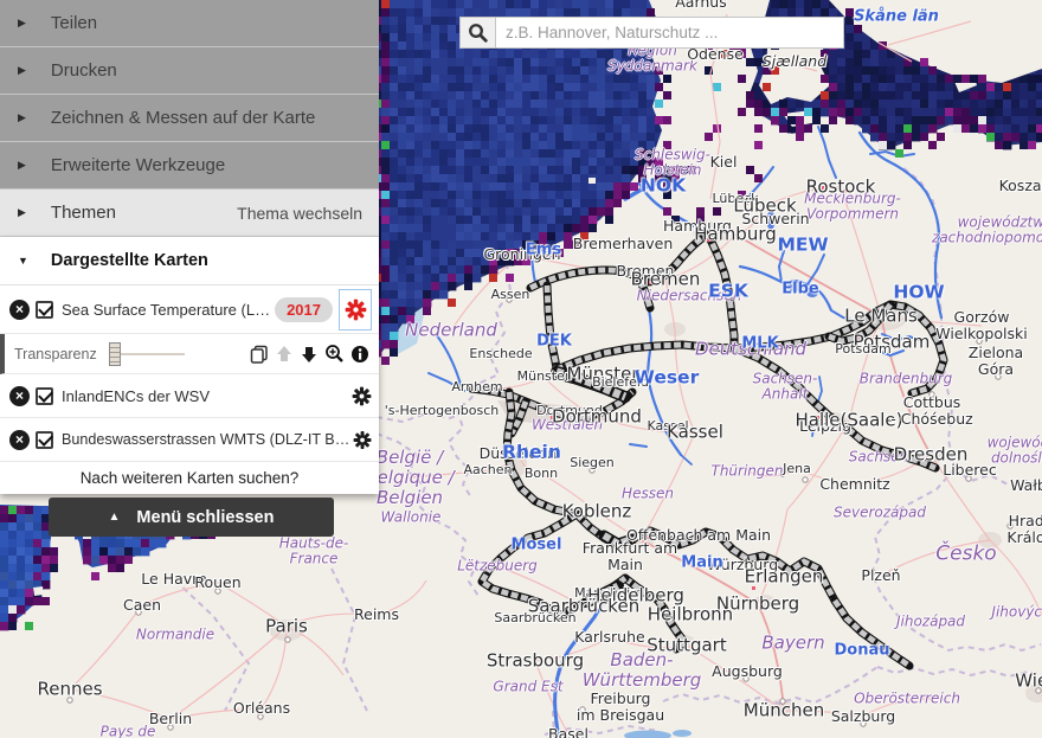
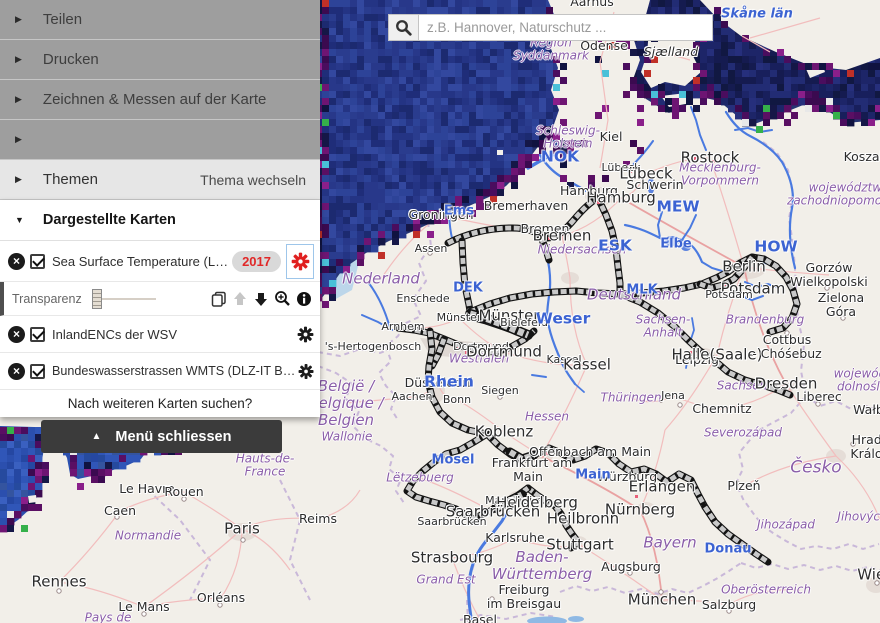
  Region
  Syddanmark
  Schleswig-
  Holstein
  Mecklenburg-
  Vorpommern
  województw
  zachodniopomo
  Niedersachsen
  Nederland
  Deutschland
  Brandenburg
  Sachsen-
  Anhalt
  Westfalen
  Sachsen
  Thüringen
  Hessen
  België /
  elgique /
  Belgien
  Wallonie
  Hauts-de-
  France
  Lëtzebuerg
  Severozápad
  Česko
  Jihozápad
  Jihovýc
  Bayern
  Baden-
  Württemberg
  Grand Est
  Normandie
  Oberösterreich
  Pays de
  Aarhus
  Odense
  Sjælland
  Kiel
  Rostock
  Lübeck
  Lübeck
  Schwerin
  Hamburg
  Hamburg
  Bremerhaven
  Groningen
  Bremen
  Bremen
  Assen
- Le Mans
+ Berlin
  Gorzów
  Wielkopolski
  Potsdam
  Potsdam
  Enschede
  Zielona
  Góra
  Münster
  Münster
  Bielefeld
  Arnhem
  's-Hertogenbosch
  Dortmund
  Dortmund
  Kassel
  Kassel
  Leipzig
  Halle(Saale)
  Cottbus
  - Chóśebuz
  Dresden
  Düsseldorf
  Siegen
  Aachen
  Bonn
  Jena
  Liberec
  Chemnitz
  Koblenz
  Králo
  Offenbach am Main
  Frankfurt am
  Main
  Würzburg
  Erlangen
  Plzeň
  Mannheim
  Heidelberg
  Nürnberg
  Saarbrücken
  Heilbronn
  Saarbrücken
  Karlsruhe
  Stuttgart
  Strasbourg
  Augsburg
  Freiburg
  im Breisgau
  München
  Salzburg
  Basel
  Le Havre
  Rouen
  Caen
  Reims
  Paris
  Rennes
  Orléans
- Berlin
+ Le Mans
  Skåne län
  NOK
  MEW
  Ems
  ESK
  Elbe
  HOW
  DEK
  MLK
  Weser
  Rhein
  Mosel
  Main
  Donau
  z.B. Hannover, Naturschutz ...
  ▶
  Teilen
  ▶
  Drucken
  ▶
  Zeichnen & Messen auf der Karte
  ▶
- Erweiterte Werkzeuge
  ▶
  Themen
  Thema wechseln
  ▼
  Dargestellte Karten
  ×
  Sea Surface Temperature (L3,
  2017
  Transparenz
  ×
  InlandENCs der WSV
  ×
  Bundeswasserstrassen WMTS (DLZ-IT BVB
  Nach weiteren Karten suchen?
  ▲
  Menü schliessen
